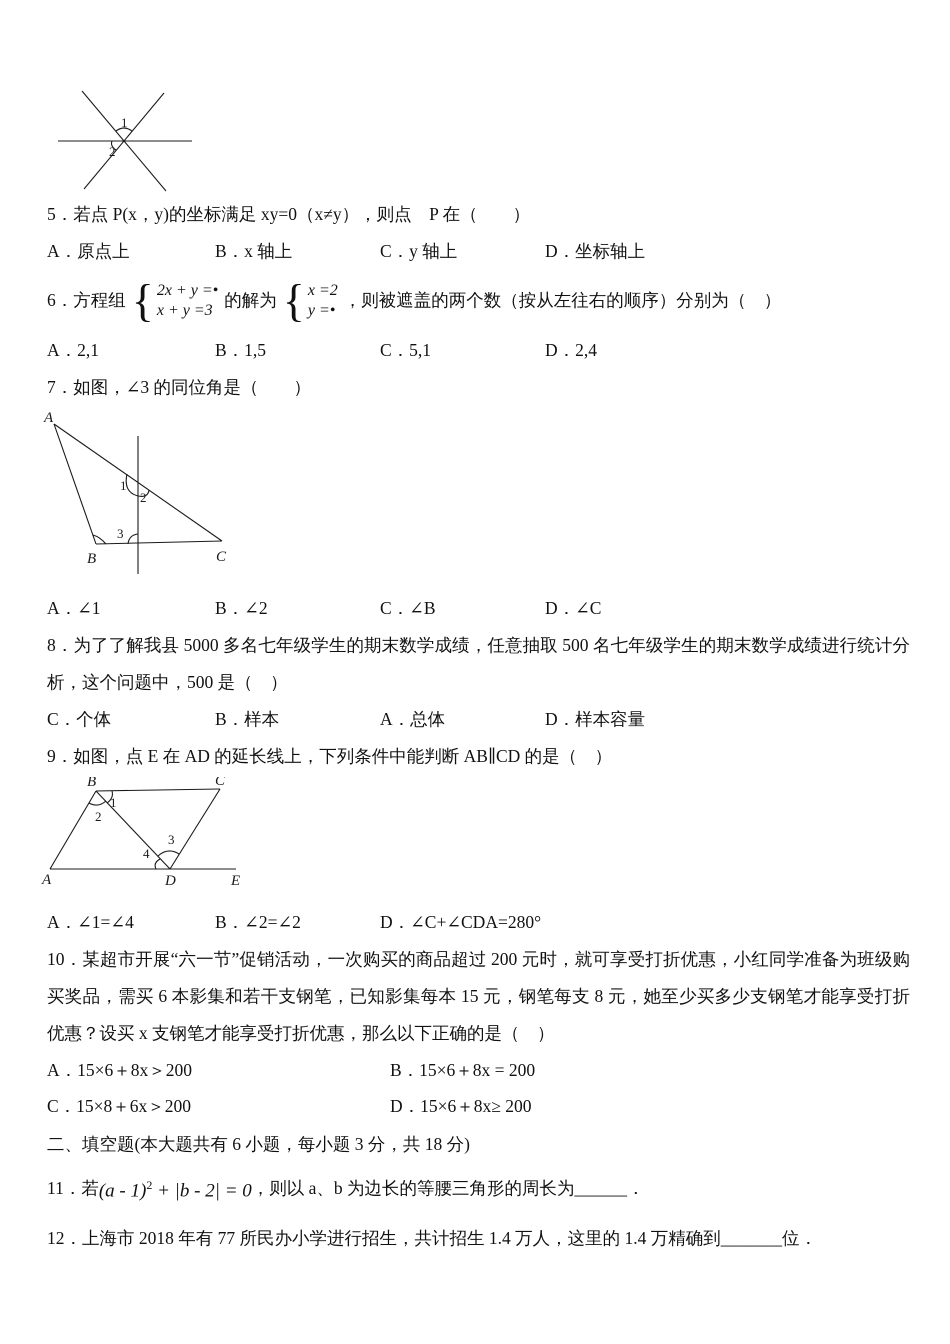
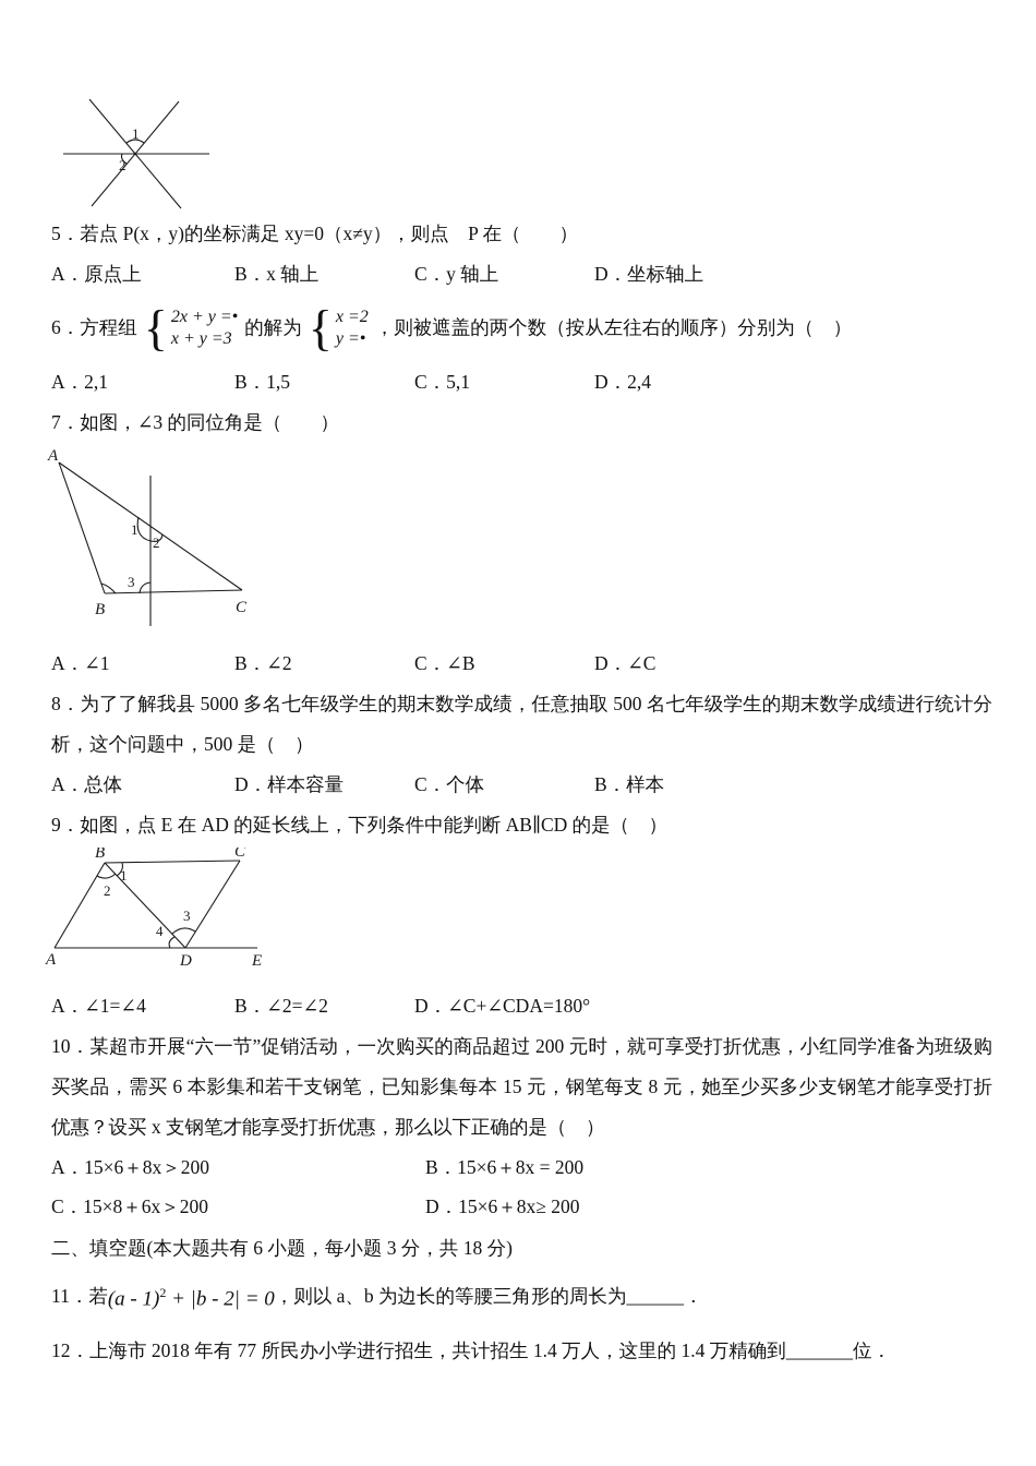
  1
  2
  5．若点 P(x，y)的坐标满足 xy=0（x≠y），则点 P 在（ ）
  A．原点上
  B．x 轴上
  C．y 轴上
  D．坐标轴上
  6．方程组
  {
  2x + y =•
  x + y =3
  的解为
  {
  x =2
  y =•
  ，则被遮盖的两个数（按从左往右的顺序）分别为（ ）
  A．2,1
  B．1,5
  C．5,1
  D．2,4
  7．如图，∠3 的同位角是（ ）
  A
  B
  C
  1
  2
  3
  A．∠1
  B．∠2
  C．∠B
  D．∠C
  8．为了了解我县 5000 多名七年级学生的期末数学成绩，任意抽取 500 名七年级学生的期末数学成绩进行统计分析，这个问题中，500 是（ ）
- C．个体
+ A．总体
- B．样本
+ D．样本容量
- A．总体
+ C．个体
- D．样本容量
+ B．样本
  9．如图，点 E 在 AD 的延长线上，下列条件中能判断 AB∥CD 的是（ ）
  A
  B
  C
  D
  E
  1
  2
  3
  4
  A．∠1=∠4
  B．∠2=∠2
- D．∠C+∠CDA=280°
+ D．∠C+∠CDA=180°
  10．某超市开展“六一节”促销活动，一次购买的商品超过 200 元时，就可享受打折优惠，小红同学准备为班级购买奖品，需买 6 本影集和若干支钢笔，已知影集每本 15 元，钢笔每支 8 元，她至少买多少支钢笔才能享受打折优惠？设买 x 支钢笔才能享受打折优惠，那么以下正确的是（ ）
  A．15×6＋8x＞200
  B．15×6＋8x = 200
  C．15×8＋6x＞200
  D．15×6＋8x≥ 200
  二、填空题(本大题共有 6 小题，每小题 3 分，共 18 分)
  11．若
  (a - 1)2 + |b - 2| = 0
  ，则以 a、b 为边长的等腰三角形的周长为______．
  12．上海市 2018 年有 77 所民办小学进行招生，共计招生 1.4 万人，这里的 1.4 万精确到_______位．
